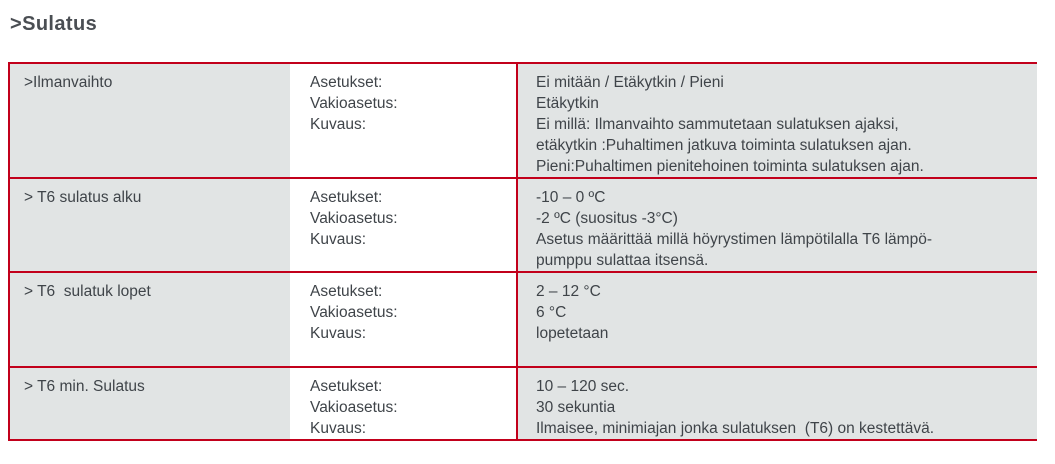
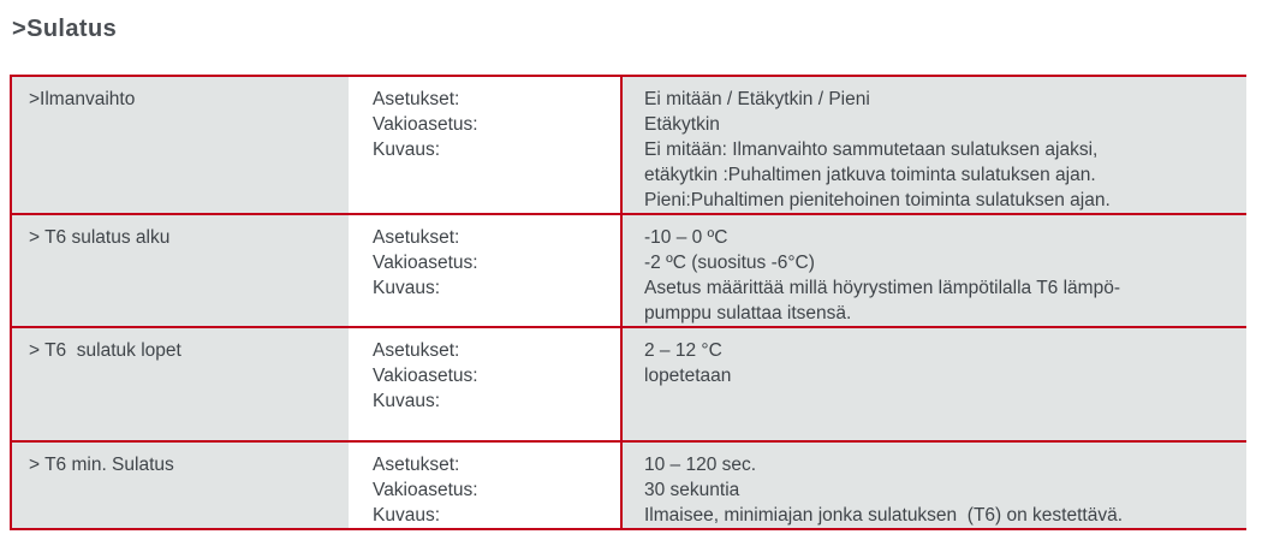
  >Sulatus
  >Ilmanvaihto
  Asetukset:
  Vakioasetus:
  Kuvaus:
  Ei mitään / Etäkytkin / Pieni
  Etäkytkin
- Ei millä: Ilmanvaihto sammutetaan sulatuksen ajaksi,
+ Ei mitään: Ilmanvaihto sammutetaan sulatuksen ajaksi,
  etäkytkin :Puhaltimen jatkuva toiminta sulatuksen ajan.
  Pieni:Puhaltimen pienitehoinen toiminta sulatuksen ajan.
  > T6 sulatus alku
  Asetukset:
  Vakioasetus:
  Kuvaus:
  -10 – 0 ºC
- -2 ºC (suositus -3°C)
+ -2 ºC (suositus -6°C)
  Asetus määrittää millä höyrystimen lämpötilalla T6 lämpö-
  pumppu sulattaa itsensä.
  > T6 sulatuk lopet
  Asetukset:
  Vakioasetus:
  Kuvaus:
  2 – 12 °C
- 6 °C
  lopetetaan
  > T6 min. Sulatus
  Asetukset:
  Vakioasetus:
  Kuvaus:
  10 – 120 sec.
  30 sekuntia
  Ilmaisee, minimiajan jonka sulatuksen (T6) on kestettävä.
